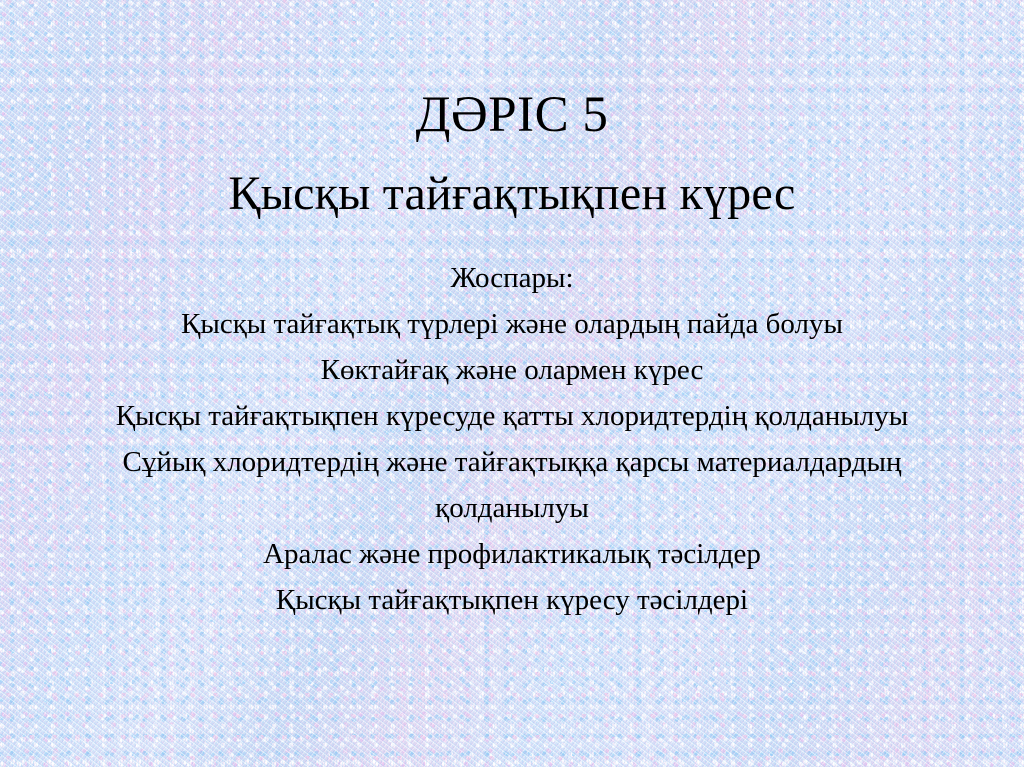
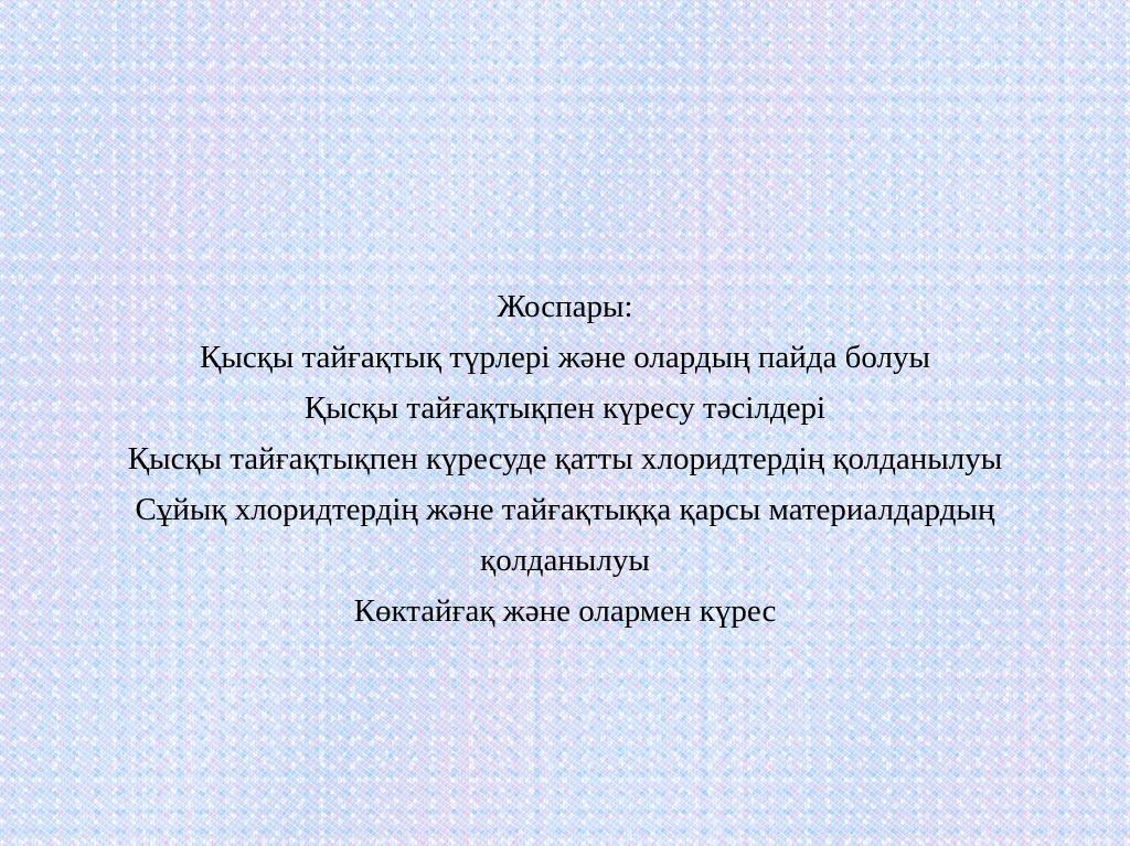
- ДӘРІС 5
- Қысқы тайғақтықпен күрес
  Жоспары:
  Қысқы тайғақтық түрлері және олардың пайда болуы
- Көктайғақ және олармен күрес
+ Қысқы тайғақтықпен күресу тәсілдері
  Қысқы тайғақтықпен күресуде қатты хлоридтердің қолданылуы
  Сұйық хлоридтердің және тайғақтыққа қарсы материалдардың қолданылуы
- Аралас және профилактикалық тәсілдер
- Қысқы тайғақтықпен күресу тәсілдері
+ Көктайғақ және олармен күрес
